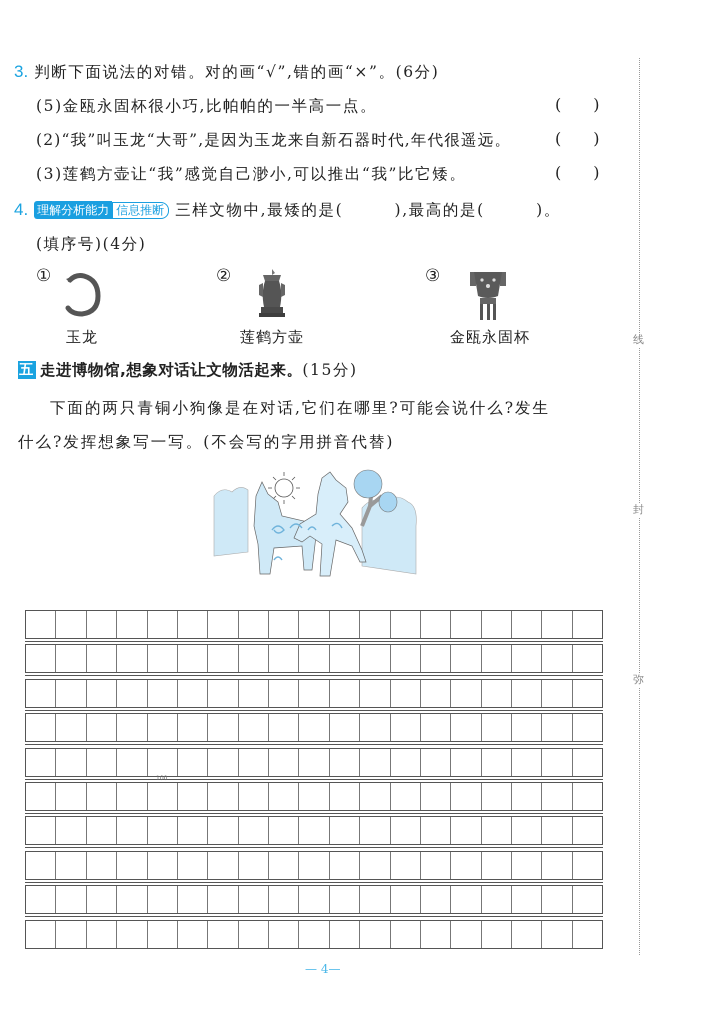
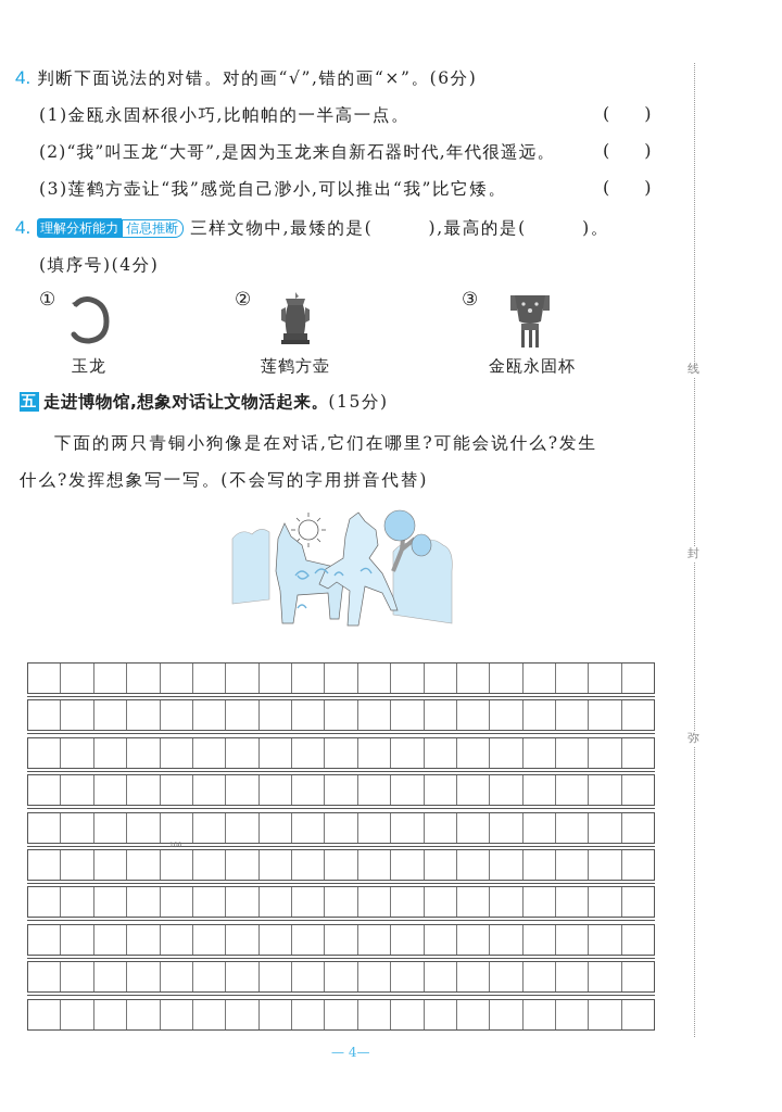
- 3. 判断下面说法的对错。对的画“√”,错的画“×”。(6分)
+ 4. 判断下面说法的对错。对的画“√”,错的画“×”。(6分)
- (5)金瓯永固杯很小巧,比帕帕的一半高一点。
+ (1)金瓯永固杯很小巧,比帕帕的一半高一点。
  ( )
  (2)“我”叫玉龙“大哥”,是因为玉龙来自新石器时代,年代很遥远。
  ( )
  (3)莲鹤方壶让“我”感觉自己渺小,可以推出“我”比它矮。
  ( )
  4. 理解分析能力 信息推断 三样文物中,最矮的是( ),最高的是( )。
  (填序号)(4分)
  ①
  玉龙
  ②
  莲鹤方壶
  ③
  金瓯永固杯
  五 走进博物馆,想象对话让文物活起来。(15分)
  下面的两只青铜小狗像是在对话,它们在哪里?可能会说什么?发生
  什么?发挥想象写一写。(不会写的字用拼音代替)
  线
  封
  弥
  — 4—
